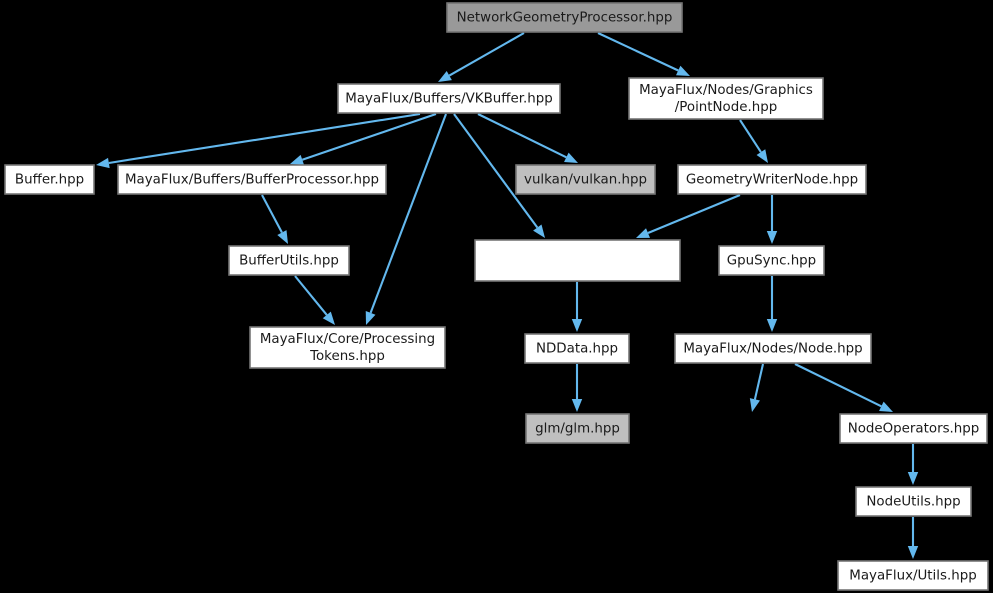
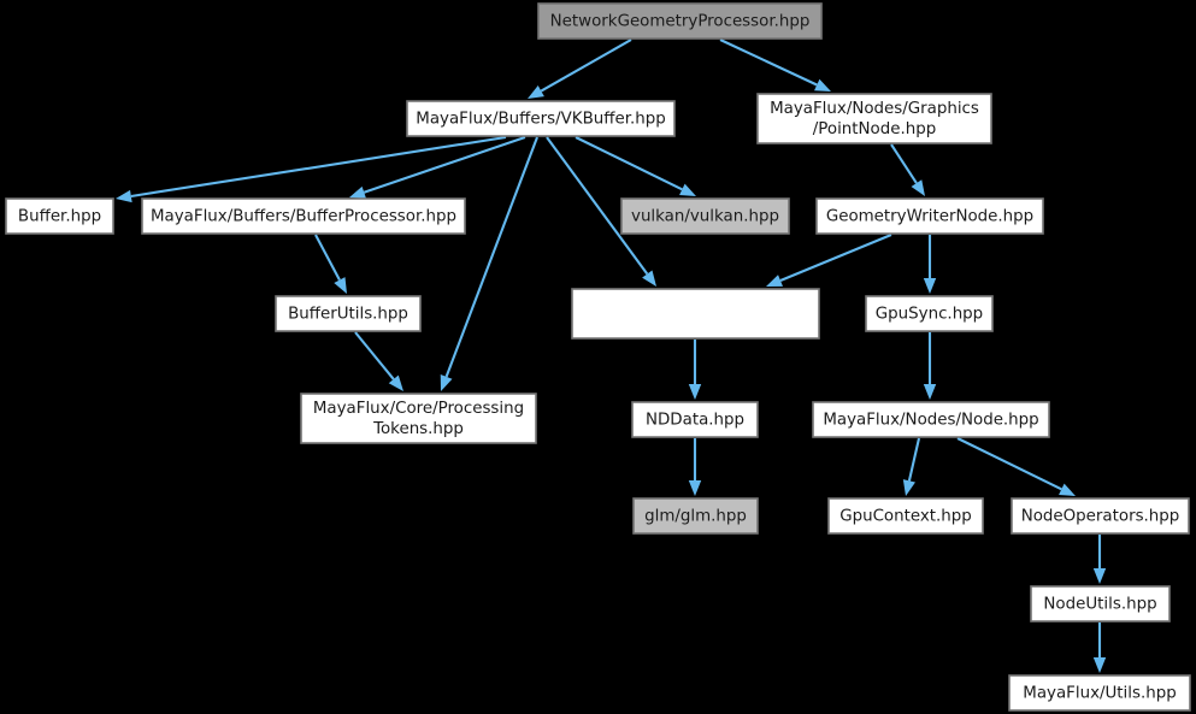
  NetworkGeometryProcessor.hpp
  MayaFlux/Buffers/VKBuffer.hpp
  MayaFlux/Nodes/Graphics /PointNode.hpp
  Buffer.hpp
  MayaFlux/Buffers/BufferProcessor.hpp
  vulkan/vulkan.hpp
  GeometryWriterNode.hpp
  BufferUtils.hpp
  GpuSync.hpp
  MayaFlux/Core/Processing Tokens.hpp
  NDData.hpp
  MayaFlux/Nodes/Node.hpp
  glm/glm.hpp
+ GpuContext.hpp
  NodeOperators.hpp
  NodeUtils.hpp
  MayaFlux/Utils.hpp
